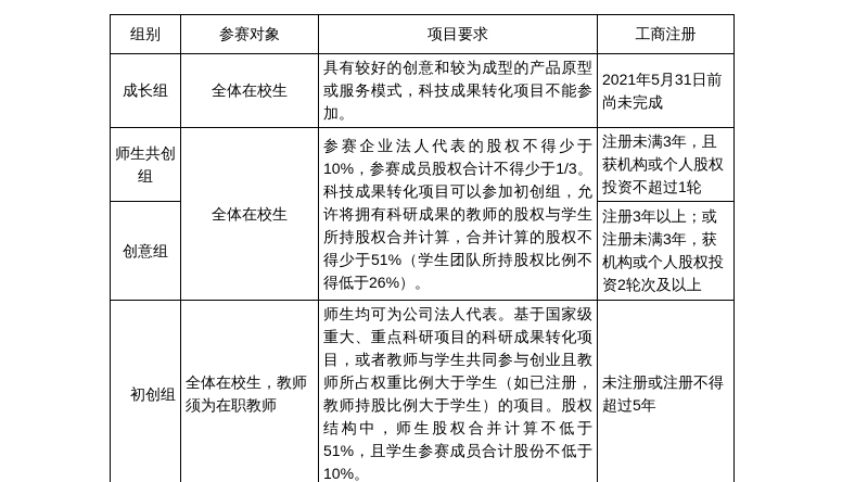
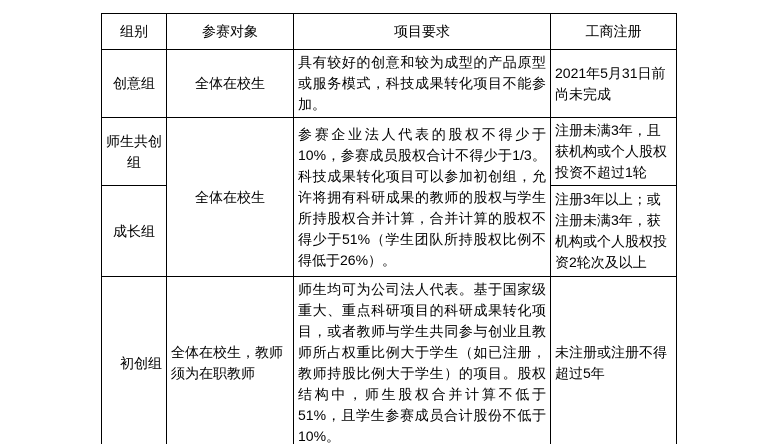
  组别	参赛对象	项目要求	工商注册
- 成长组	全体在校生	具有较好的创意和较为成型的产品原型或服务模式，科技成果转化项目不能参加。	2021年5月31日前尚未完成
+ 创意组	全体在校生	具有较好的创意和较为成型的产品原型或服务模式，科技成果转化项目不能参加。	2021年5月31日前尚未完成
  师生共创组	全体在校生	参赛企业法人代表的股权不得少于10%，参赛成员股权合计不得少于1/3。科技成果转化项目可以参加初创组，允许将拥有科研成果的教师的股权与学生所持股权合并计算，合并计算的股权不得少于51%（学生团队所持股权比例不得低于26%）。	注册未满3年，且获机构或个人股权投资不超过1轮
- 创意组	注册3年以上；或注册未满3年，获机构或个人股权投资2轮次及以上
+ 成长组	注册3年以上；或注册未满3年，获机构或个人股权投资2轮次及以上
  初创组	全体在校生，教师须为在职教师	师生均可为公司法人代表。基于国家级重大、重点科研项目的科研成果转化项目，或者教师与学生共同参与创业且教师所占权重比例大于学生（如已注册，教师持股比例大于学生）的项目。股权结构中，师生股权合并计算不低于51%，且学生参赛成员合计股份不低于10%。	未注册或注册不得超过5年
